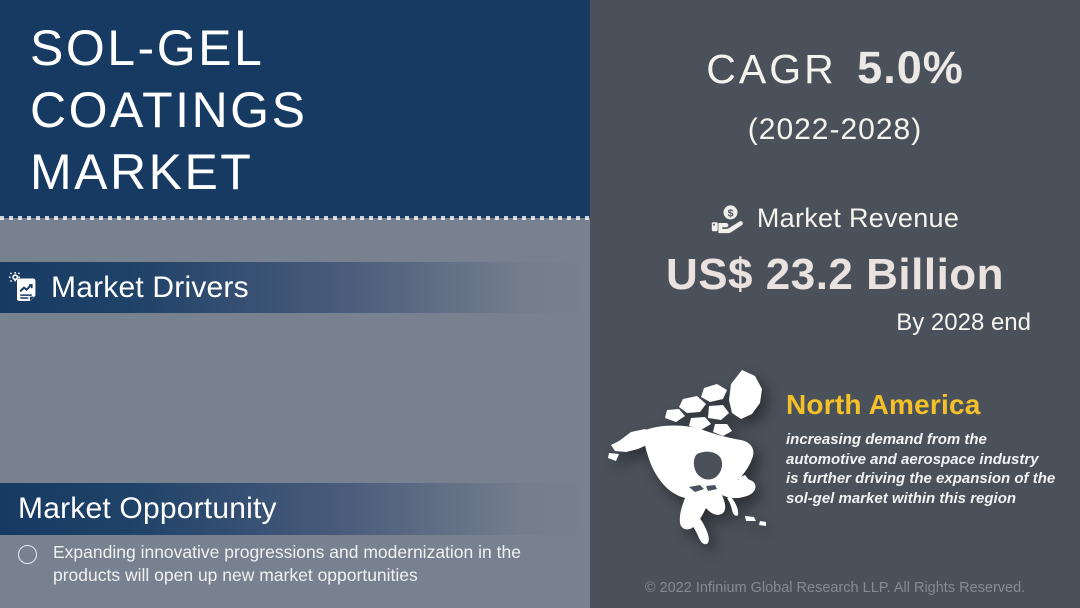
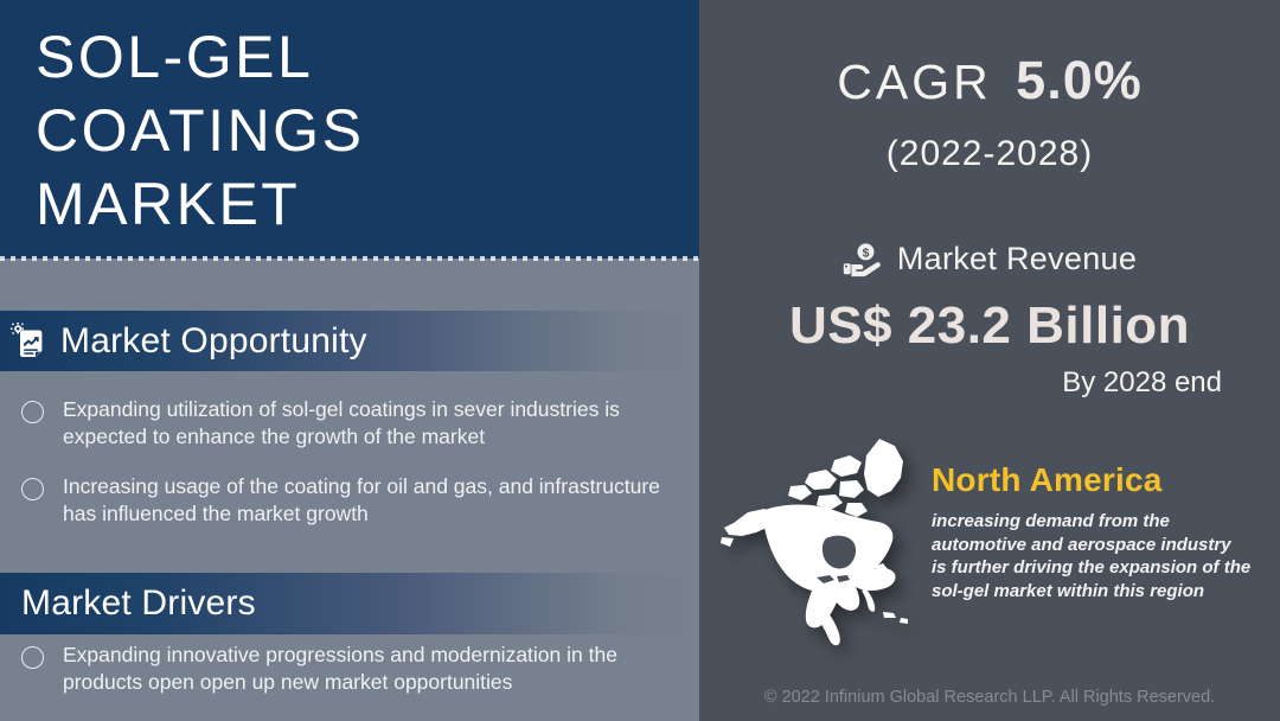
  SOL-GEL
  COATINGS
  MARKET
- Market Drivers
+ Market Opportunity
+ Expanding utilization of sol-gel coatings in sever industries is expected to enhance the growth of the market
+ Increasing usage of the coating for oil and gas, and infrastructure has influenced the market growth
- Market Opportunity
+ Market Drivers
- Expanding innovative progressions and modernization in the products will open up new market opportunities
+ Expanding innovative progressions and modernization in the products open open up new market opportunities
  CAGR 5.0%
  (2022-2028)
  $
  Market Revenue
  US$ 23.2 Billion
  By 2028 end
  North America
  increasing demand from the
  automotive and aerospace industry
  is further driving the expansion of the
  sol-gel market within this region
  © 2022 Infinium Global Research LLP. All Rights Reserved.
